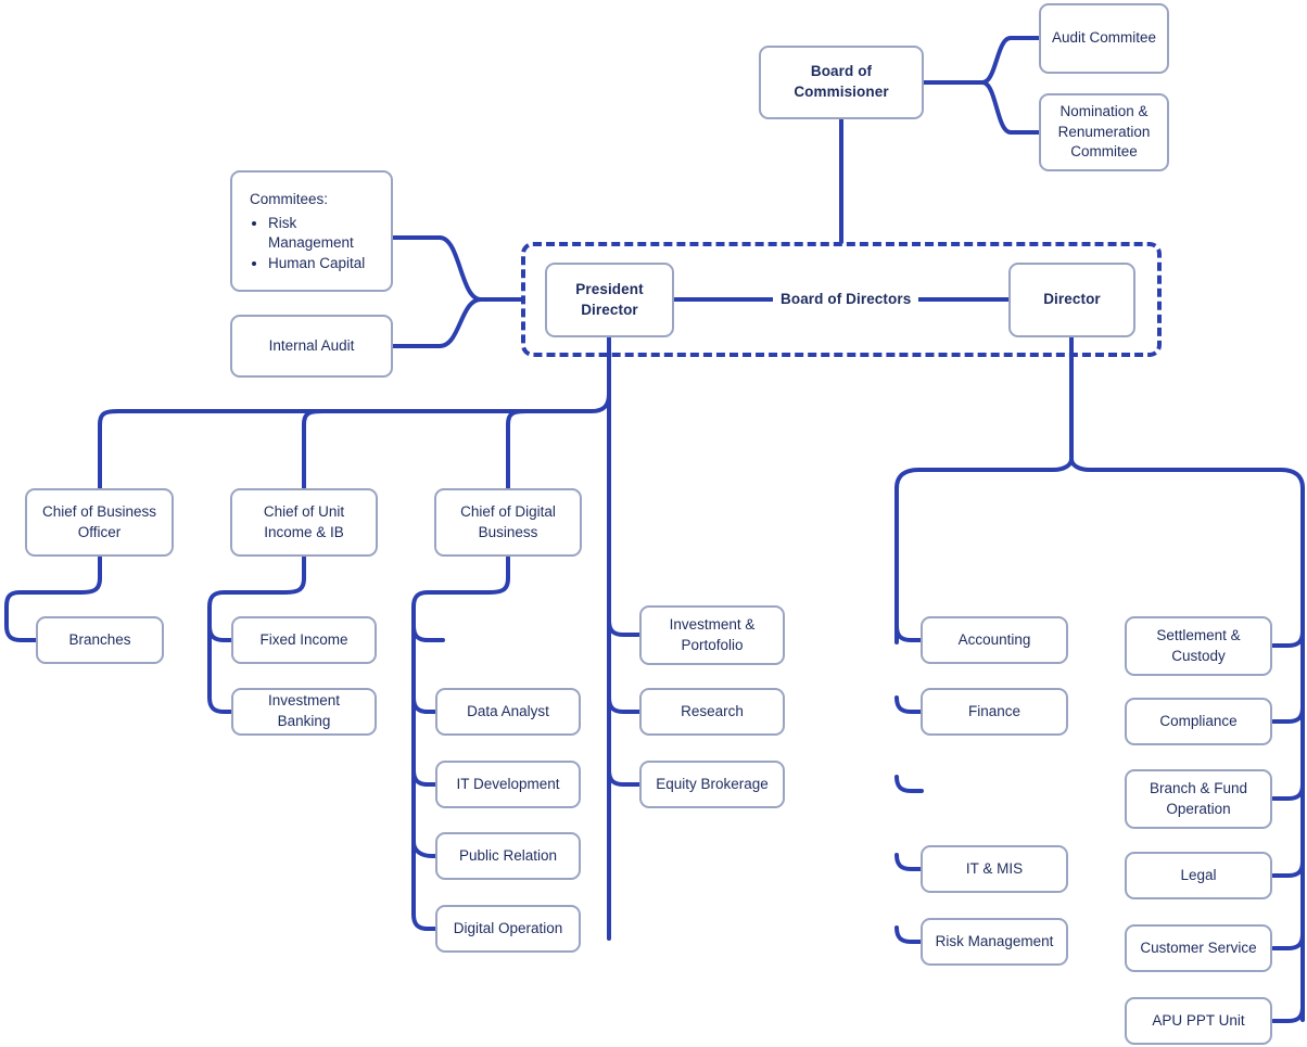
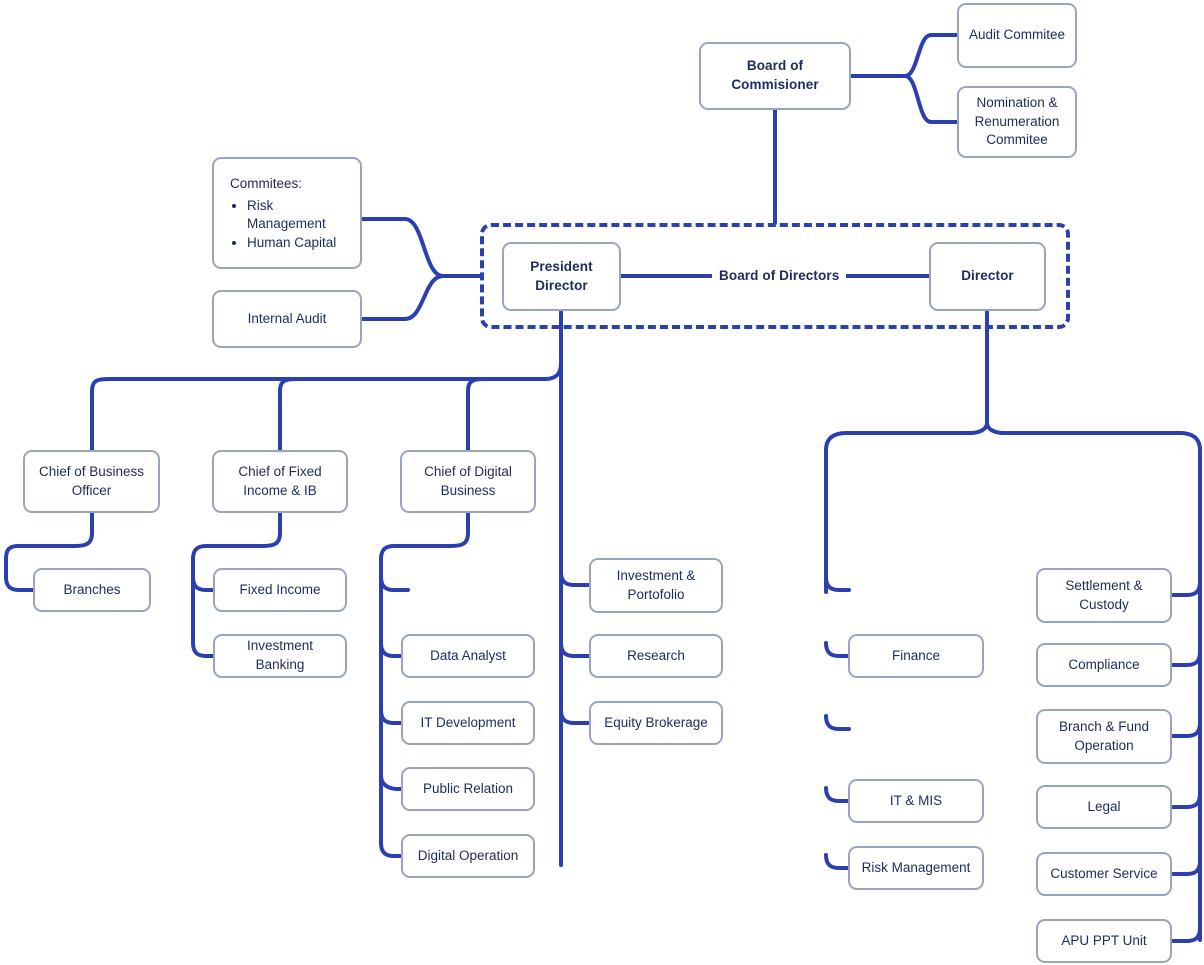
  Board of Directors
  Board of Commisioner
  Audit Commitee
  Nomination & Renumeration Commitee
  Commitees:
  Risk Management
  Human Capital
  Internal Audit
  President Director
  Director
  Chief of Business Officer
- Chief of Unit Income & IB
+ Chief of Fixed Income & IB
  Chief of Digital Business
  Branches
  Fixed Income
  Investment Banking
  Data Analyst
  IT Development
  Public Relation
  Digital Operation
  Investment & Portofolio
  Research
  Equity Brokerage
- Accounting
  Finance
  IT & MIS
  Risk Management
  Settlement & Custody
  Compliance
  Branch & Fund Operation
  Legal
  Customer Service
  APU PPT Unit
